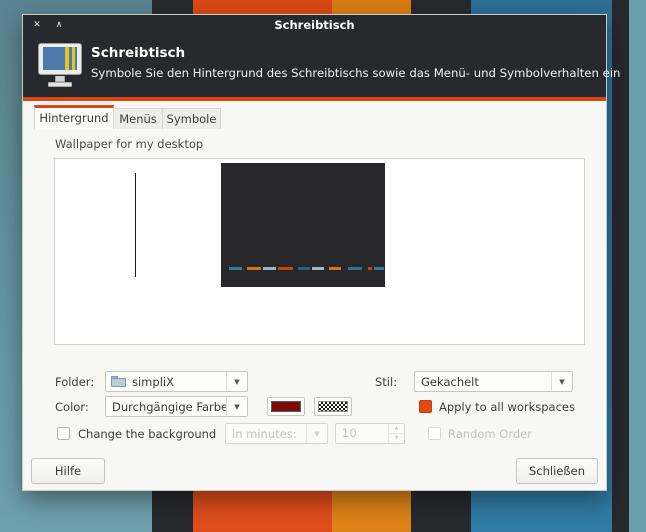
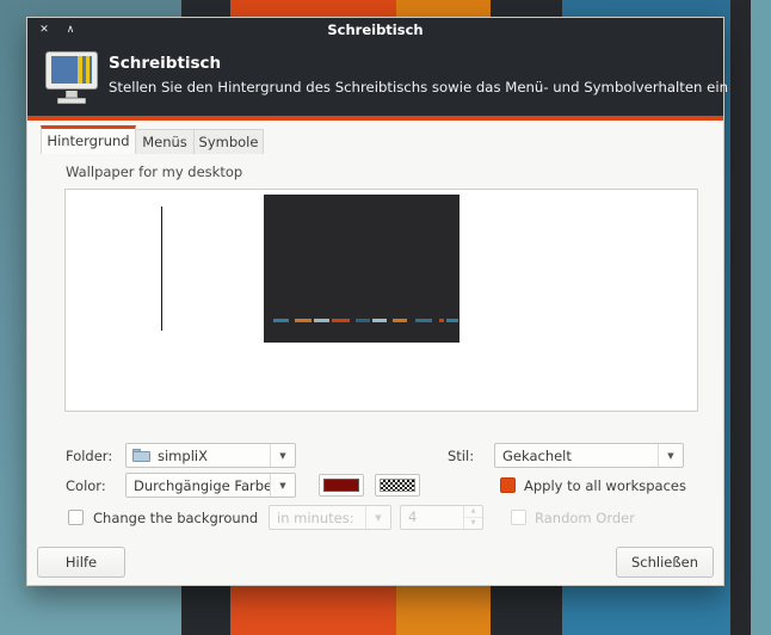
  ✕
  ∧
  Schreibtisch
  Schreibtisch
- Symbole Sie den Hintergrund des Schreibtischs sowie das Menü- und Symbolverhalten ein
+ Stellen Sie den Hintergrund des Schreibtischs sowie das Menü- und Symbolverhalten ein
  Hintergrund
  Menüs
  Symbole
  Wallpaper for my desktop
  Folder:
  simpliX
  ▼
  Stil:
  Gekachelt
  ▼
  Color:
  Durchgängige Farbe
  ▼
  Apply to all workspaces
  Change the background
  in minutes:
  ▼
- 10
+ 4
  Random Order
  Hilfe
  Schließen
